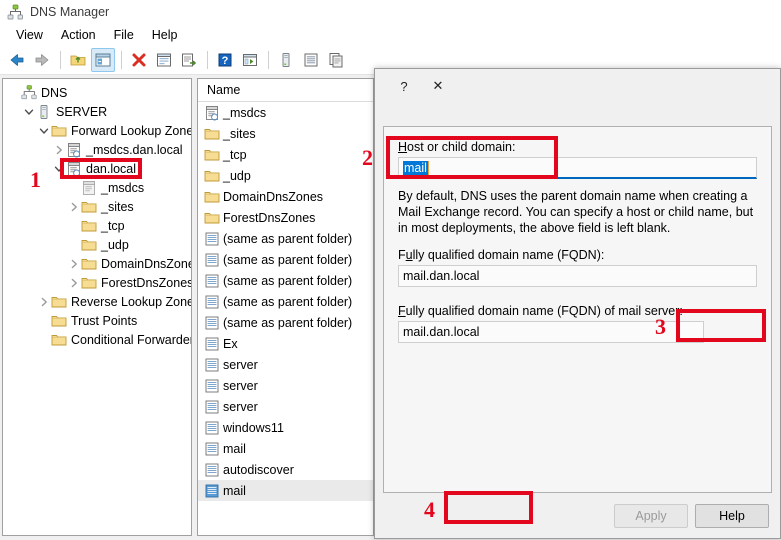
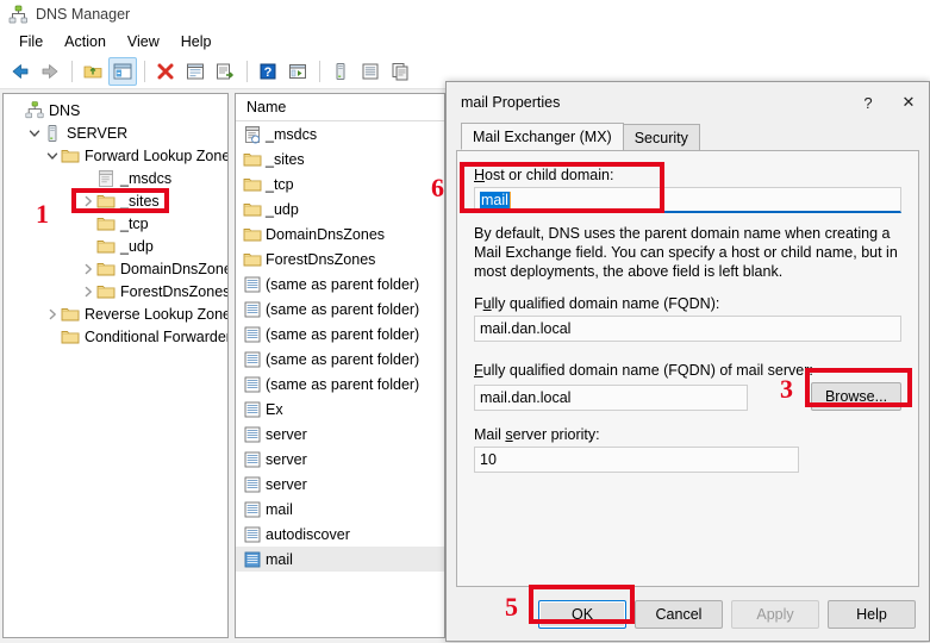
  DNS Manager
- View
+ File
  Action
- File
+ View
  Help
  ?
  DNS
  SERVER
  Forward Lookup Zone
- _msdcs.dan.local
- dan.local
  _msdcs
  _sites
  _tcp
  _udp
  DomainDnsZon
  ForestDnsZones
  Reverse Lookup Zone
- Trust Points
  Conditional Forwarde
  Name
  _msdcs
  _sites
  _tcp
  _udp
  DomainDnsZones
  ForestDnsZones
  (same as parent folder)
  (same as parent folder)
  (same as parent folder)
  (same as parent folder)
  (same as parent folder)
  Ex
  server
  server
  server
- windows11
  mail
  autodiscover
  mail
+ mail Properties
  ?
  ✕
+ Mail Exchanger (MX)
+ Security
  Host or child domain:
  mail
- By default, DNS uses the parent domain name when creating a Mail Exchange record. You can specify a host or child name, but in most deployments, the above field is left blank.
+ By default, DNS uses the parent domain name when creating a Mail Exchange field. You can specify a host or child name, but in most deployments, the above field is left blank.
  Fully qualified domain name (FQDN):
  mail.dan.local
  Fully qualified domain name (FQDN) of mail server:
  mail.dan.local
+ Browse...
+ Mail server priority:
+ 10
+ OK
+ Cancel
  Apply
  Help
  1
- 2
+ 6
  3
- 4
+ 5
